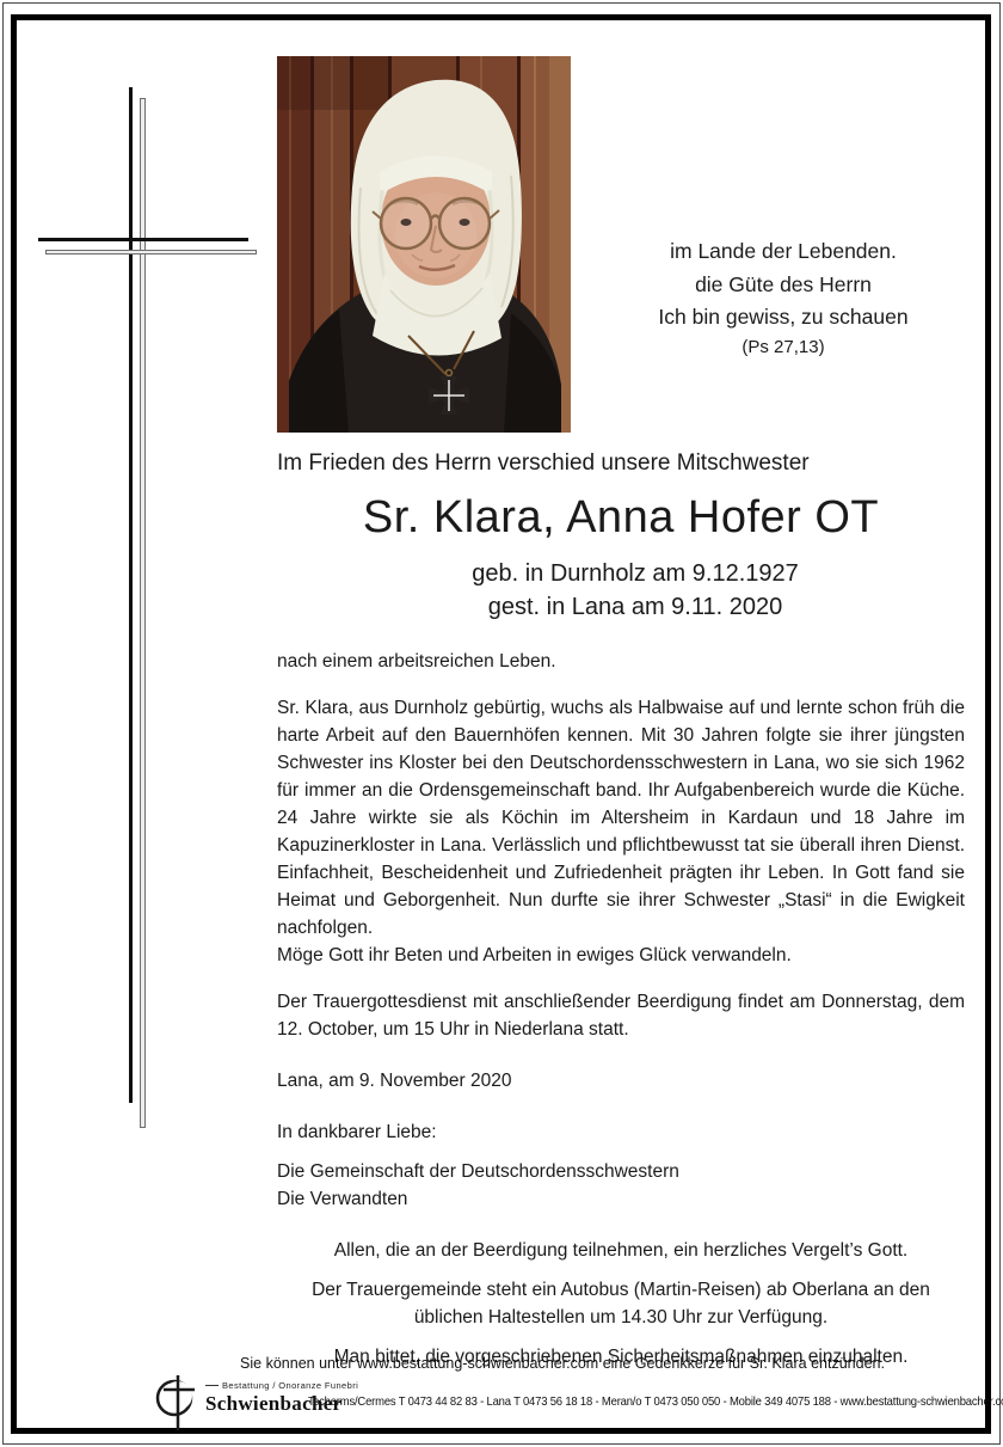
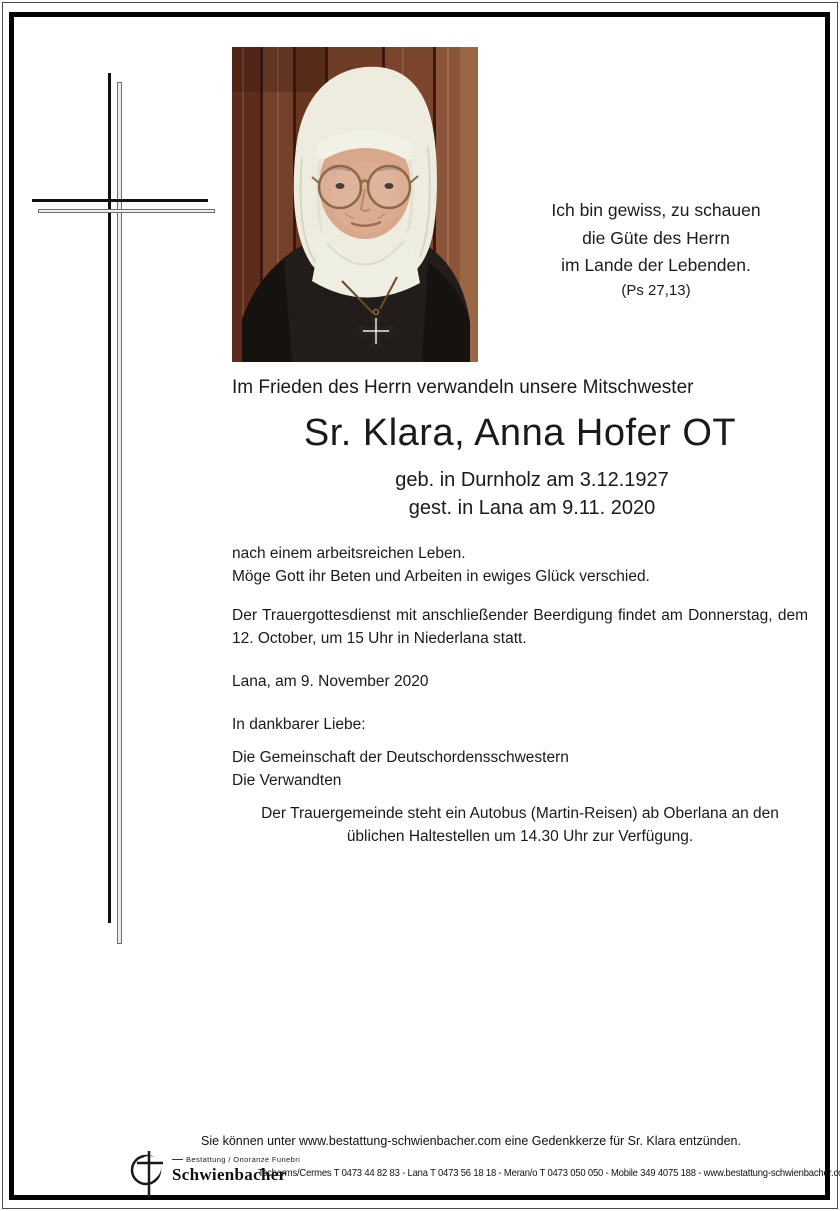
- im Lande der Lebenden.
+ Ich bin gewiss, zu schauen
  die Güte des Herrn
- Ich bin gewiss, zu schauen
+ im Lande der Lebenden.
  (Ps 27,13)
- Im Frieden des Herrn verschied unsere Mitschwester
+ Im Frieden des Herrn verwandeln unsere Mitschwester
  Sr. Klara, Anna Hofer OT
- geb. in Durnholz am 9.12.1927
+ geb. in Durnholz am 3.12.1927
  gest. in Lana am 9.11. 2020
  nach einem arbeitsreichen Leben.
- Sr. Klara, aus Durnholz gebürtig, wuchs als Halbwaise auf und lernte schon früh die harte Arbeit auf den Bauernhöfen kennen. Mit 30 Jahren folgte sie ihrer jüngsten Schwester ins Kloster bei den Deutschordensschwestern in Lana, wo sie sich 1962 für immer an die Ordensgemeinschaft band. Ihr Aufgabenbereich wurde die Küche. 24 Jahre wirkte sie als Köchin im Altersheim in Kardaun und 18 Jahre im Kapuzinerkloster in Lana. Verlässlich und pflichtbewusst tat sie überall ihren Dienst. Einfachheit, Bescheidenheit und Zufriedenheit prägten ihr Leben. In Gott fand sie Heimat und Geborgenheit. Nun durfte sie ihrer Schwester „Stasi“ in die Ewigkeit nachfolgen.
- Möge Gott ihr Beten und Arbeiten in ewiges Glück verwandeln.
+ Möge Gott ihr Beten und Arbeiten in ewiges Glück verschied.
  Der Trauergottesdienst mit anschließender Beerdigung findet am Donnerstag, dem 12. October, um 15 Uhr in Niederlana statt.
  Lana, am 9. November 2020
  In dankbarer Liebe:
  Die Gemeinschaft der Deutschordensschwestern
  Die Verwandten
- Allen, die an der Beerdigung teilnehmen, ein herzliches Vergelt’s Gott.
  Der Trauergemeinde steht ein Autobus (Martin-Reisen) ab Oberlana an den üblichen Haltestellen um 14.30 Uhr zur Verfügung.
- Man bittet, die vorgeschriebenen Sicherheitsmaßnahmen einzuhalten.
  Sie können unter www.bestattung-schwienbacher.com eine Gedenkkerze für Sr. Klara entzünden.
  Bestattung / Onoranze Funebri
  Schwienbacher
  Tscherms/Cermes T 0473 44 82 83 - Lana T 0473 56 18 18 - Meran/o T 0473 050 050 - Mobile 349 4075 188 - www.bestattung-schwienbacher.c
